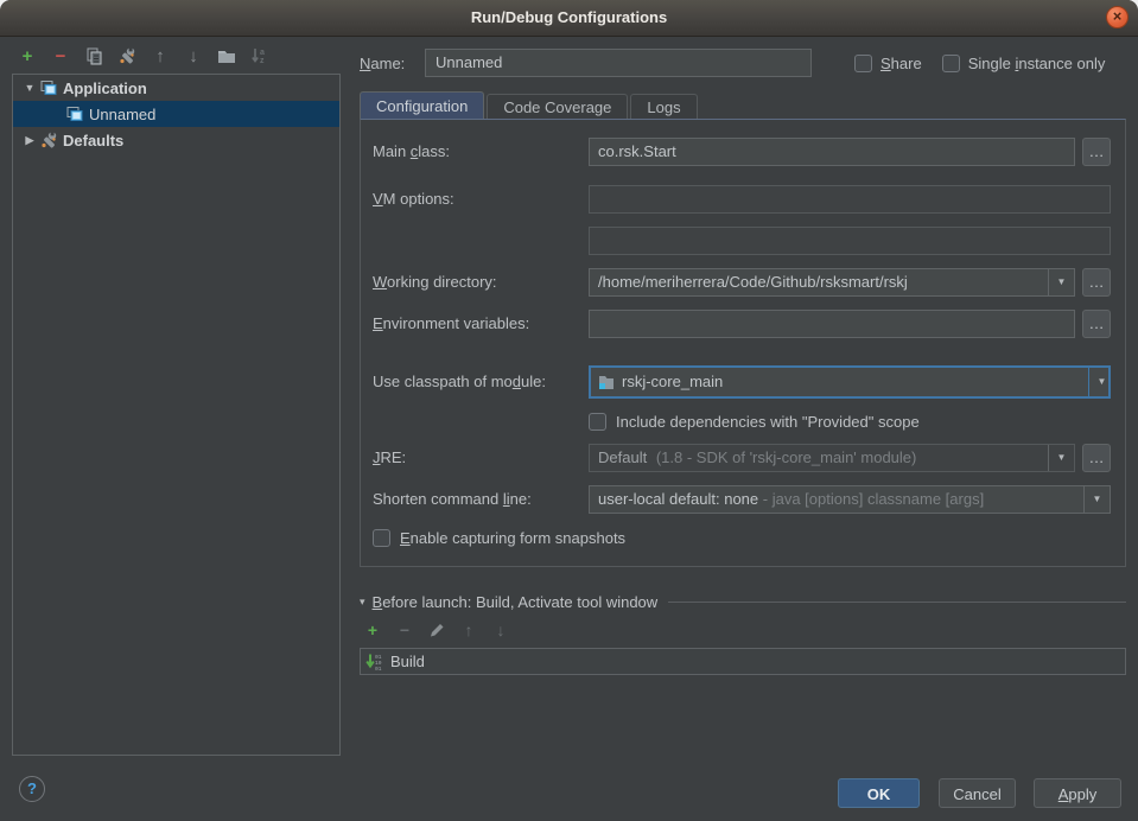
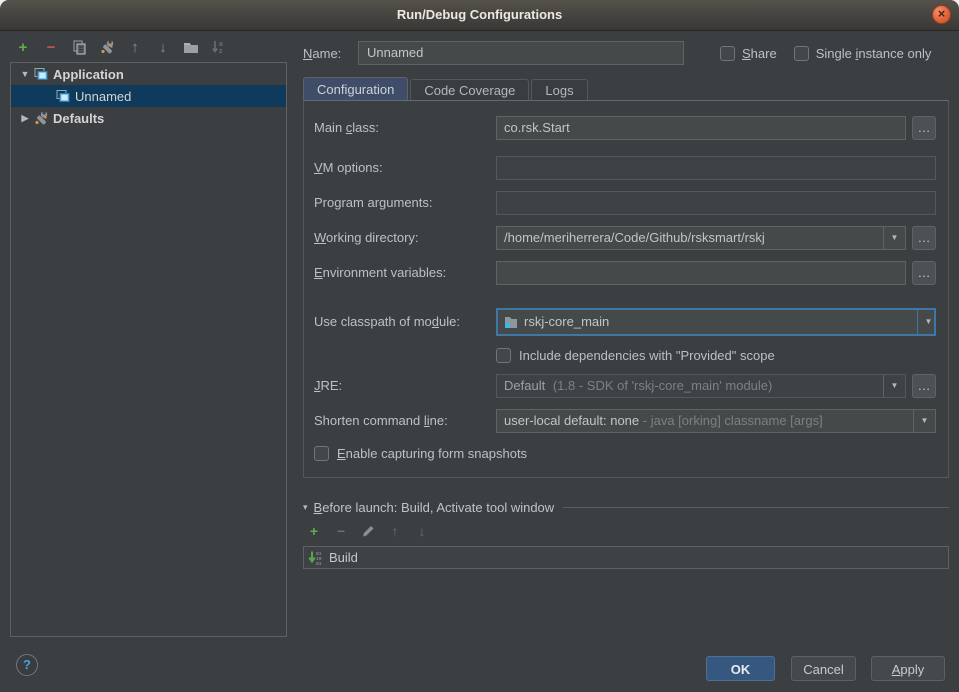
  Run/Debug Configurations
  ×
  +
  −
  ↑
  ↓
  ▼
  Application
  Unnamed
  ▶
  Defaults
  Name:
  Unnamed
  Share
  Single instance only
  Configuration
  Code Coverage
  Logs
  Main class:
  co.rsk.Start
  …
  VM options:
+ Program arguments:
  Working directory:
  /home/meriherrera/Code/Github/rsksmart/rskj
  ▼
  …
  Environment variables:
  …
  Use classpath of module:
  rskj-core_main
  ▼
  Include dependencies with "Provided" scope
  JRE:
  Default (1.8 - SDK of 'rskj-core_main' module)
  ▼
  …
  Shorten command line:
- user-local default: none - java [options] classname [args]
+ user-local default: none - java [orking] classname [args]
  ▼
  Enable capturing form snapshots
  ▾
  Before launch: Build, Activate tool window
  +
  −
  ↑
  ↓
  Build
  ?
  OK
  Cancel
  Apply
